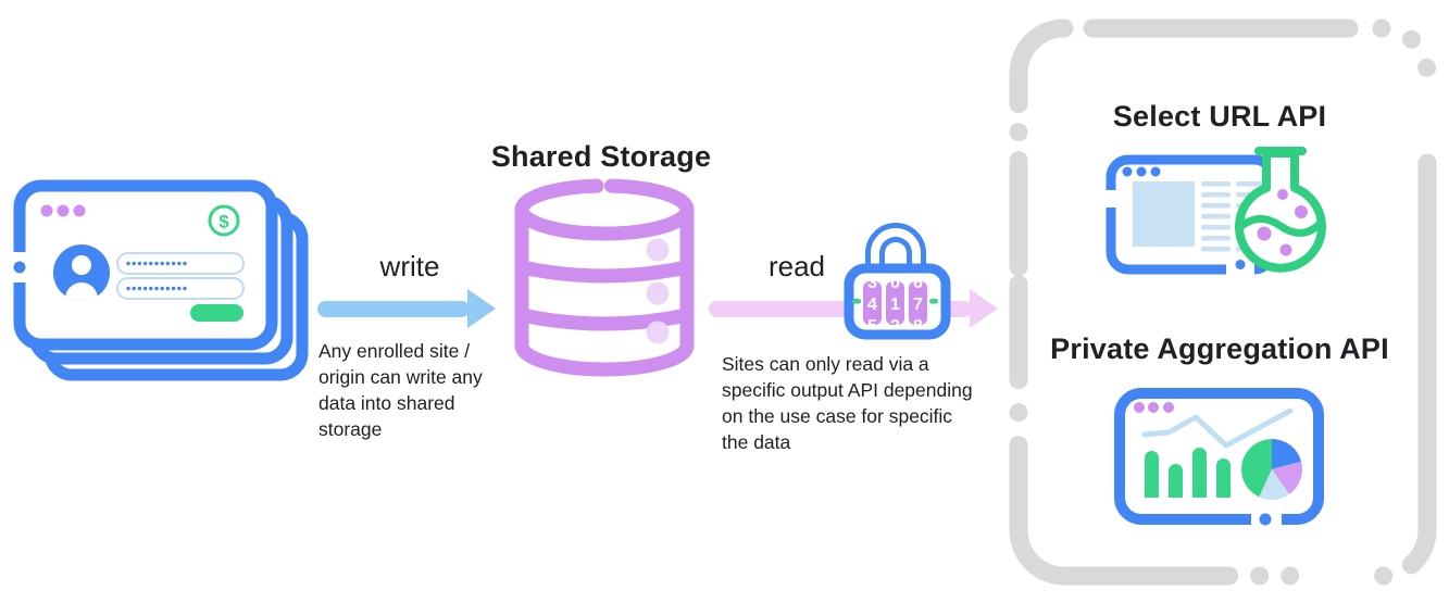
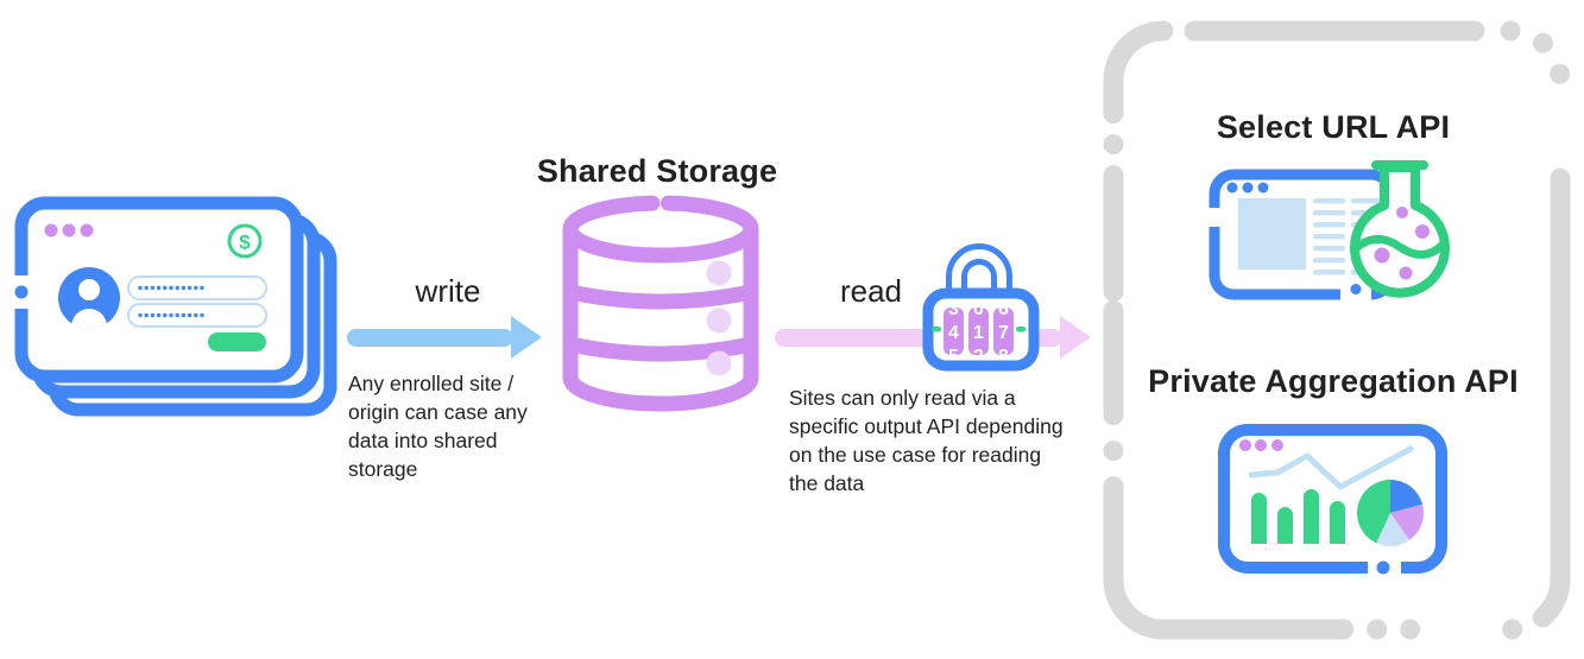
  $
  write
- Any enrolled site / origin can write any data into shared storage
+ Any enrolled site / origin can case any data into shared storage
  Shared Storage
  read
  3
  4
  0
  1
  6
  7
- Sites can only read via a specific output API depending on the use case for specific the data
+ Sites can only read via a specific output API depending on the use case for reading the data
  Select URL API
  Private Aggregation API
